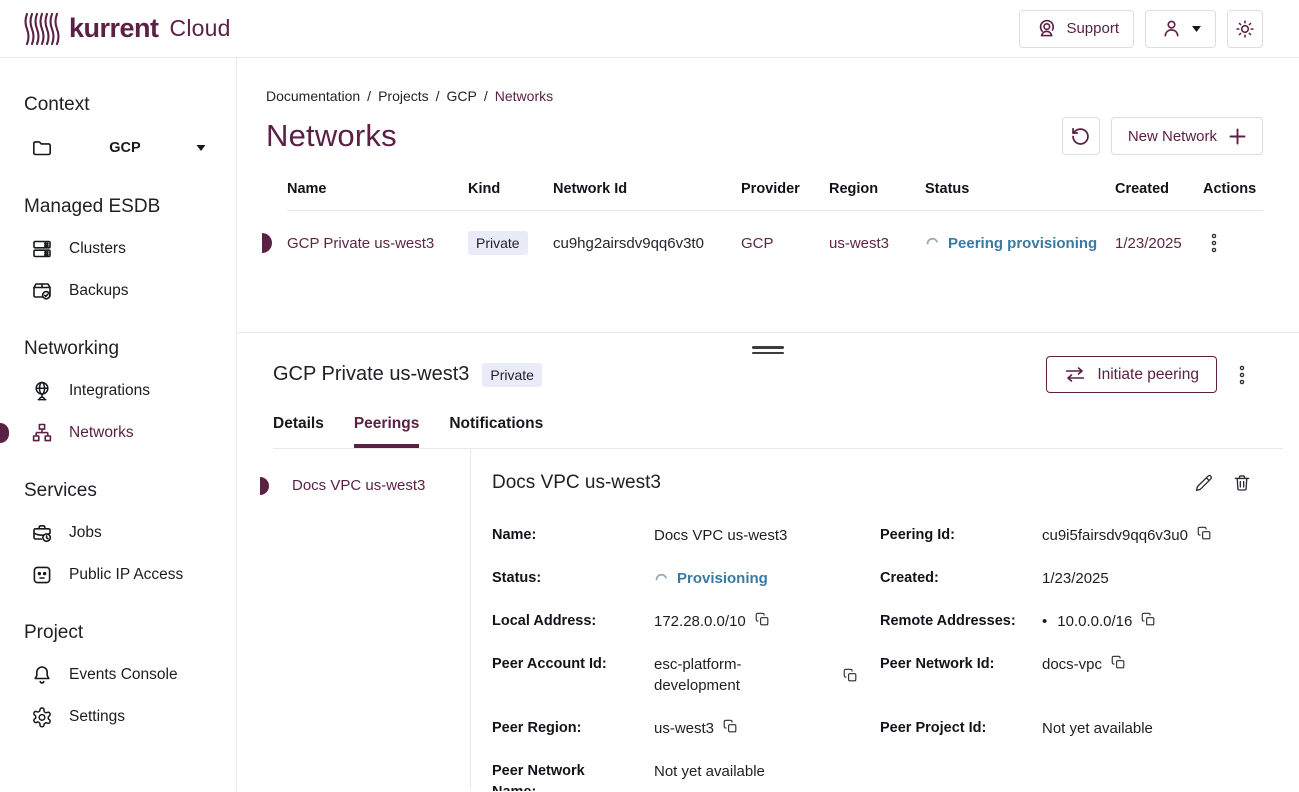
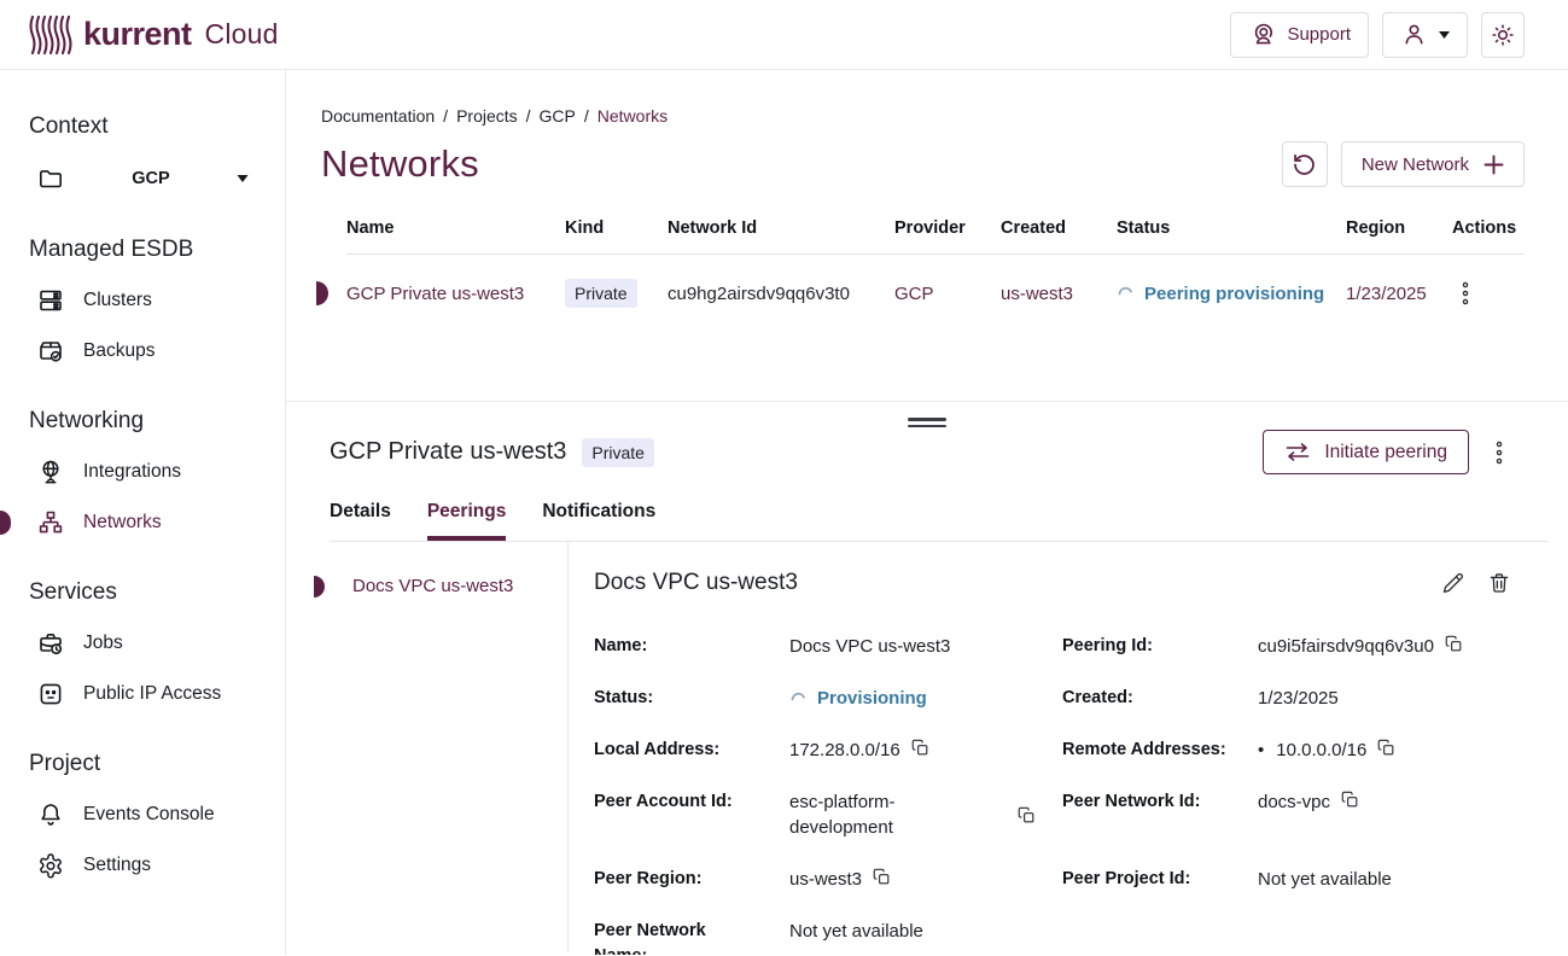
  kurrent
  Cloud
  Support
  Context
  GCP
  Managed ESDB
  Clusters
  Backups
  Networking
  Integrations
  Networks
  Services
  Jobs
  Public IP Access
  Project
  Events Console
  Settings
  Documentation / Projects / GCP / Networks
  Networks
  New Network
  Name
  Kind
  Network Id
  Provider
- Region
+ Created
  Status
- Created
+ Region
  Actions
  GCP Private us-west3
  Private
  cu9hg2airsdv9qq6v3t0
  GCP
  us-west3
  Peering provisioning
  1/23/2025
  GCP Private us-west3
  Private
  Initiate peering
  Details
  Peerings
  Notifications
  Docs VPC us-west3
  Docs VPC us-west3
  Name:
  Docs VPC us-west3
  Peering Id:
  cu9i5fairsdv9qq6v3u0
  Status:
  Provisioning
  Created:
  1/23/2025
  Local Address:
- 172.28.0.0/10
+ 172.28.0.0/16
  Remote Addresses:
  •
  10.0.0.0/16
  Peer Account Id:
  esc-platform-development
  Peer Network Id:
  docs-vpc
  Peer Region:
  us-west3
  Peer Project Id:
  Not yet available
  Not yet available
